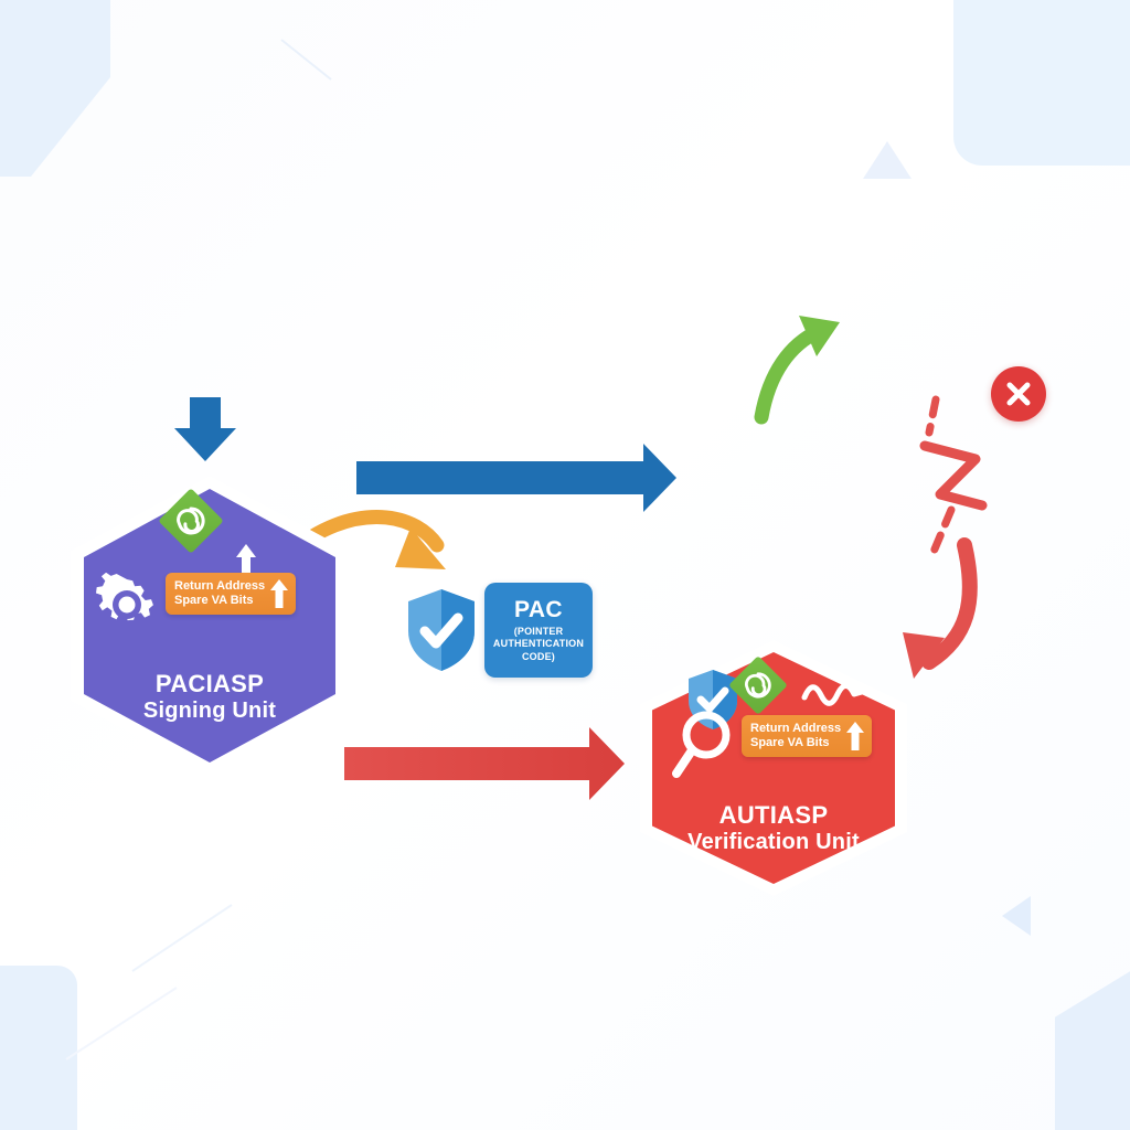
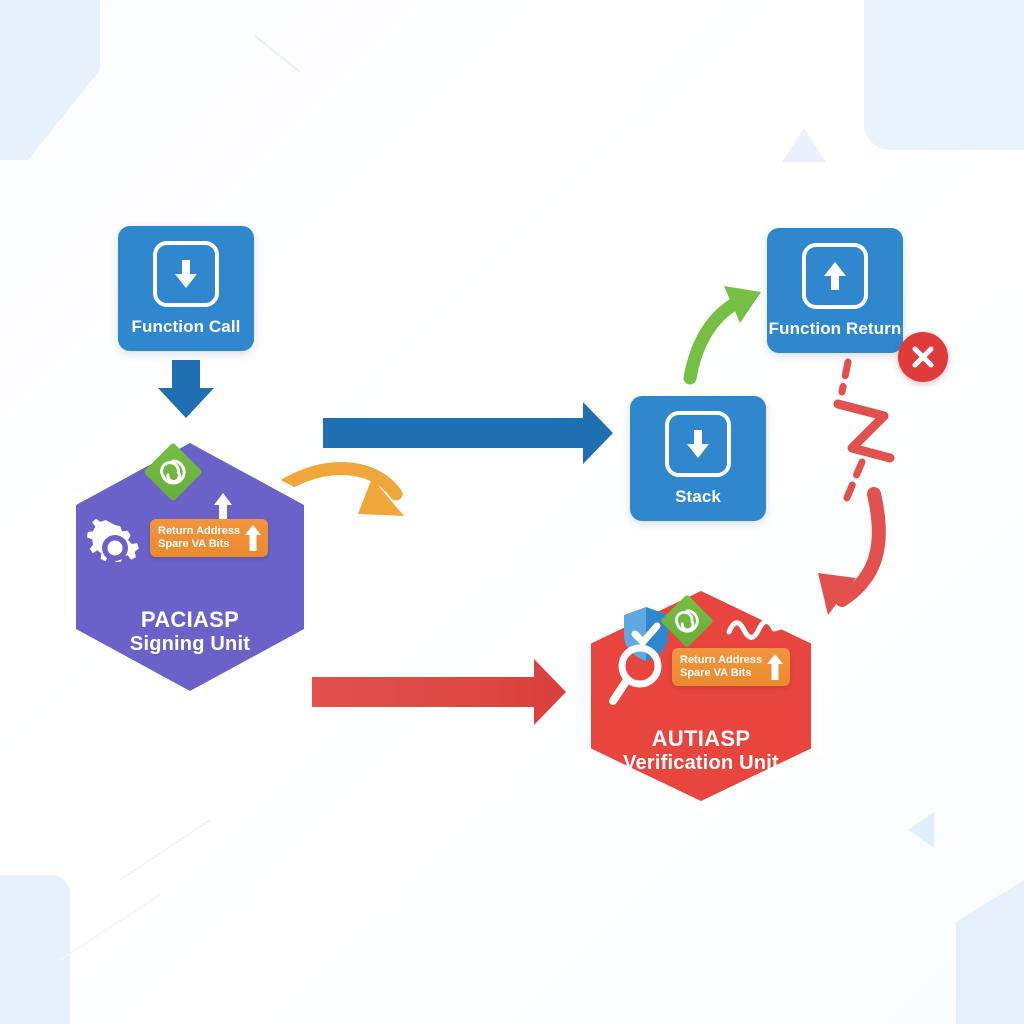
+ Function Call
+ Stack
+ Function Return
  Return Address
  Spare VA Bits
  PACIASP
  Signing Unit
- PAC
- (POINTER
- AUTHENTICATION
- CODE)
  Return Address
  Spare VA Bits
  AUTIASP
  Verification Unit
